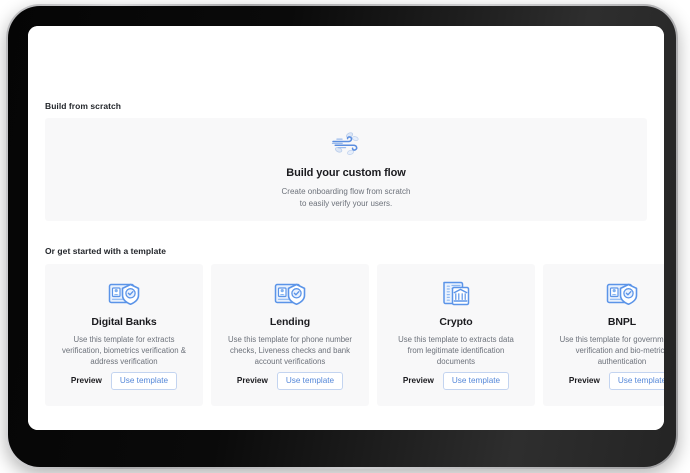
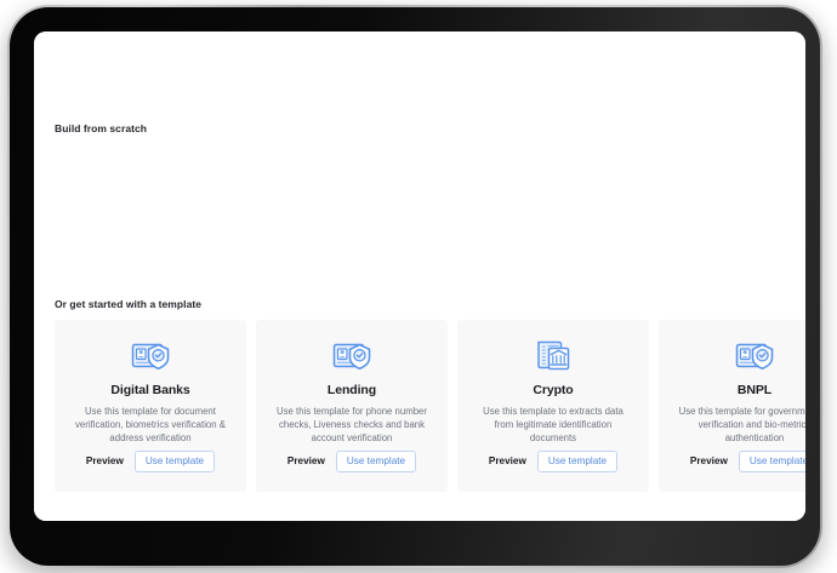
  Build from scratch
- Build your custom flow
- Create onboarding flow from scratch
- to easily verify your users.
  Or get started with a template
  Digital Banks
- Use this template for extracts verification, biometrics verification & address verification
+ Use this template for document verification, biometrics verification & address verification
  Preview
  Use template
  Lending
- Use this template for phone number checks, Liveness checks and bank account verifications
+ Use this template for phone number checks, Liveness checks and bank account verification
  Preview
  Use template
  Crypto
  Use this template to extracts data from legitimate identification documents
  Preview
  Use template
  BNPL
  Use this template for governm verification and bio-metric authentication
  Preview
  Use template
